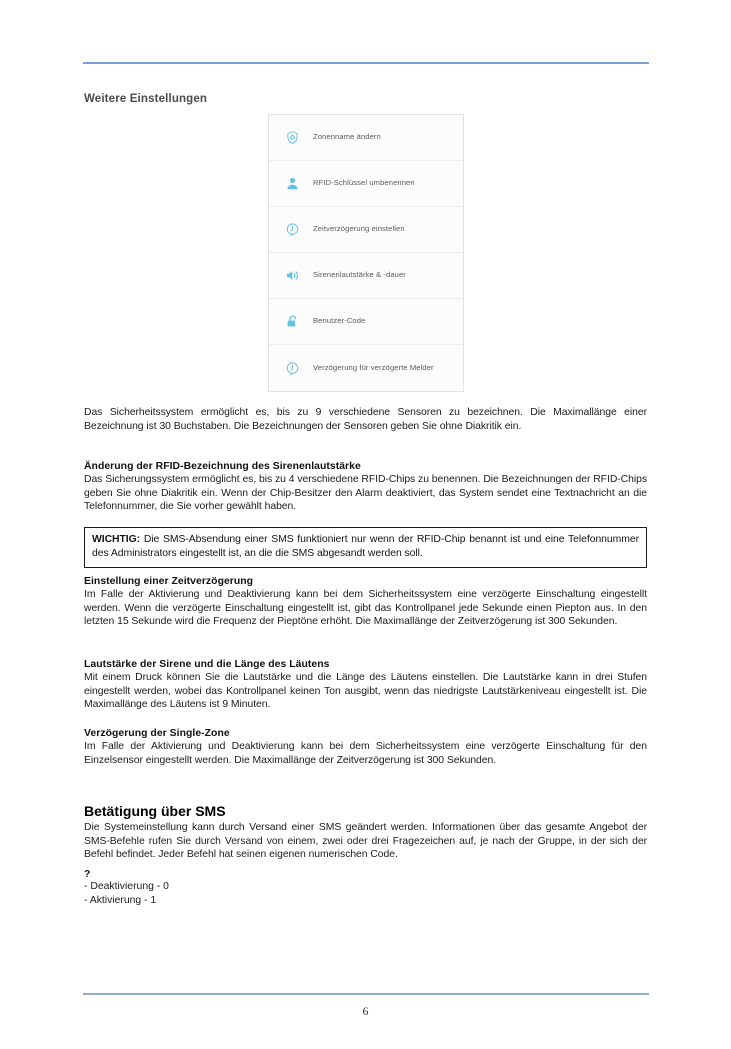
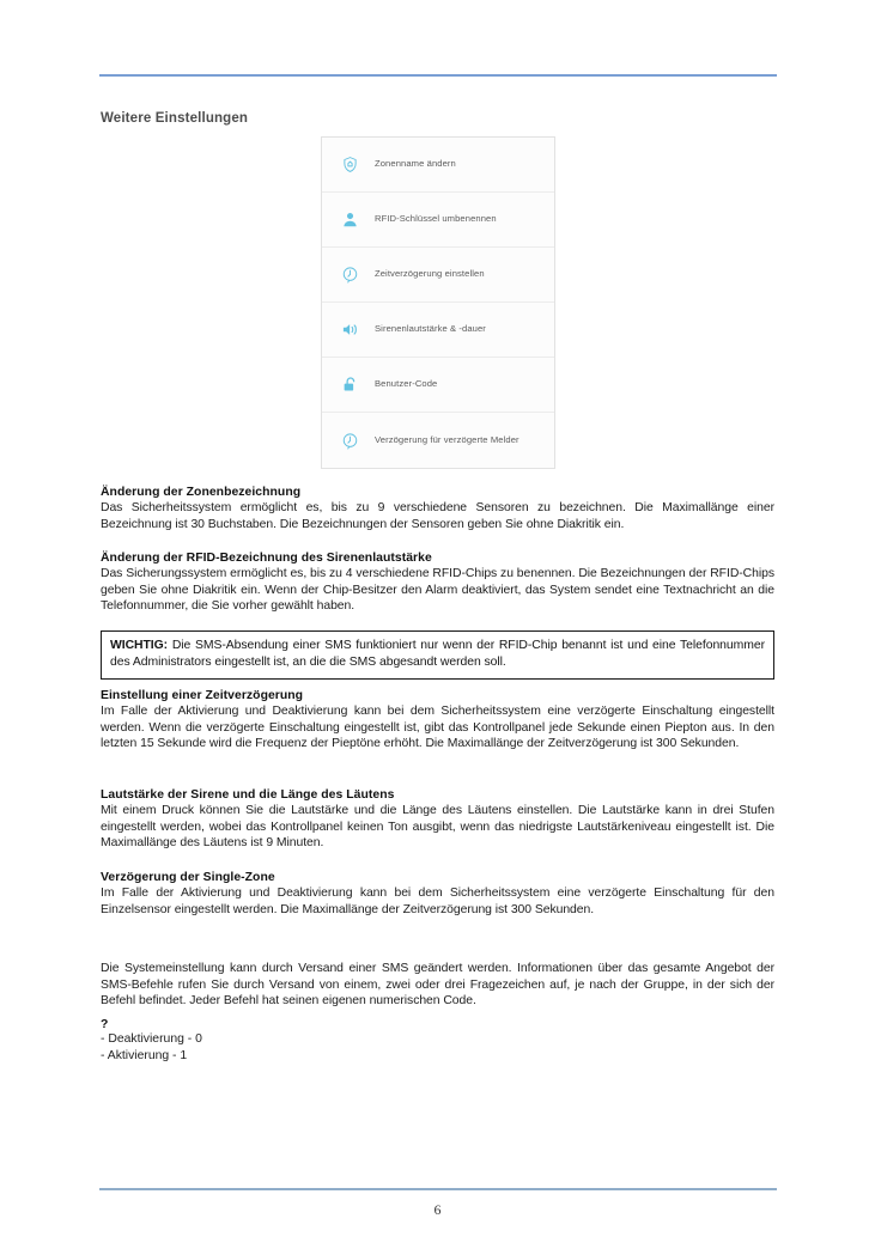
  Weitere Einstellungen
  Zonenname ändern
  RFID-Schlüssel umbenennen
  Zeitverzögerung einstellen
  Sirenenlautstärke & -dauer
  Benutzer-Code
  Verzögerung für verzögerte Melder
+ Änderung der Zonenbezeichnung
  Das Sicherheitssystem ermöglicht es, bis zu 9 verschiedene Sensoren zu bezeichnen. Die Maximallänge einer Bezeichnung ist 30 Buchstaben. Die Bezeichnungen der Sensoren geben Sie ohne Diakritik ein.
  Änderung der RFID-Bezeichnung des Sirenenlautstärke
  Das Sicherungssystem ermöglicht es, bis zu 4 verschiedene RFID-Chips zu benennen. Die Bezeichnungen der RFID-Chips geben Sie ohne Diakritik ein. Wenn der Chip-Besitzer den Alarm deaktiviert, das System sendet eine Textnachricht an die Telefonnummer, die Sie vorher gewählt haben.
  WICHTIG: Die SMS-Absendung einer SMS funktioniert nur wenn der RFID-Chip benannt ist und eine Telefonnummer des Administrators eingestellt ist, an die die SMS abgesandt werden soll.
  Einstellung einer Zeitverzögerung
  Im Falle der Aktivierung und Deaktivierung kann bei dem Sicherheitssystem eine verzögerte Einschaltung eingestellt werden. Wenn die verzögerte Einschaltung eingestellt ist, gibt das Kontrollpanel jede Sekunde einen Piepton aus. In den letzten 15 Sekunde wird die Frequenz der Pieptöne erhöht. Die Maximallänge der Zeitverzögerung ist 300 Sekunden.
  Lautstärke der Sirene und die Länge des Läutens
  Mit einem Druck können Sie die Lautstärke und die Länge des Läutens einstellen. Die Lautstärke kann in drei Stufen eingestellt werden, wobei das Kontrollpanel keinen Ton ausgibt, wenn das niedrigste Lautstärkeniveau eingestellt ist. Die Maximallänge des Läutens ist 9 Minuten.
  Verzögerung der Single-Zone
  Im Falle der Aktivierung und Deaktivierung kann bei dem Sicherheitssystem eine verzögerte Einschaltung für den Einzelsensor eingestellt werden. Die Maximallänge der Zeitverzögerung ist 300 Sekunden.
- Betätigung über SMS
  Die Systemeinstellung kann durch Versand einer SMS geändert werden. Informationen über das gesamte Angebot der SMS-Befehle rufen Sie durch Versand von einem, zwei oder drei Fragezeichen auf, je nach der Gruppe, in der sich der Befehl befindet. Jeder Befehl hat seinen eigenen numerischen Code.
  ?
  - Deaktivierung - 0
  - Aktivierung - 1
  6
